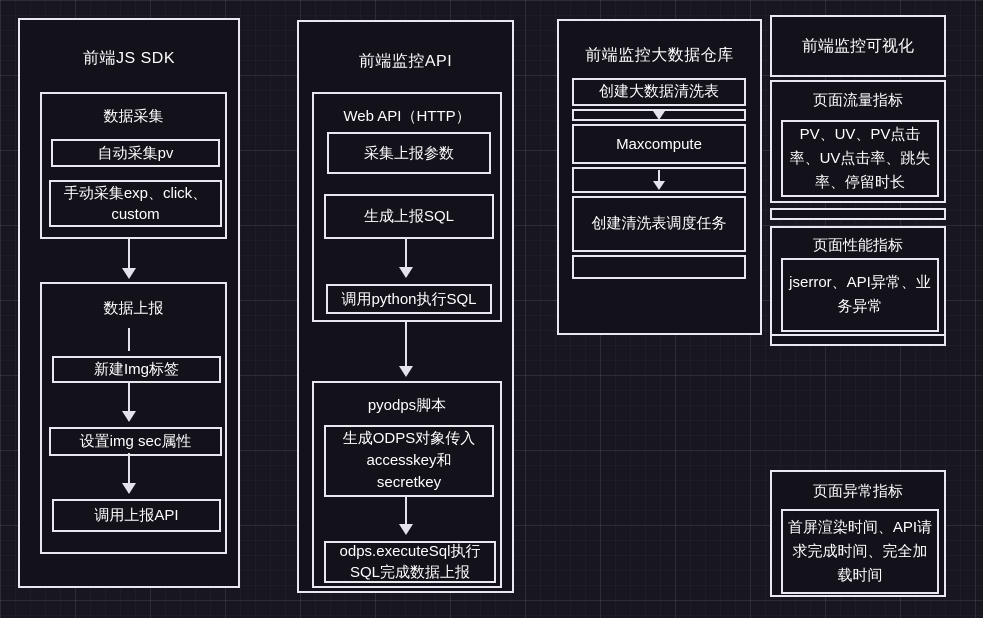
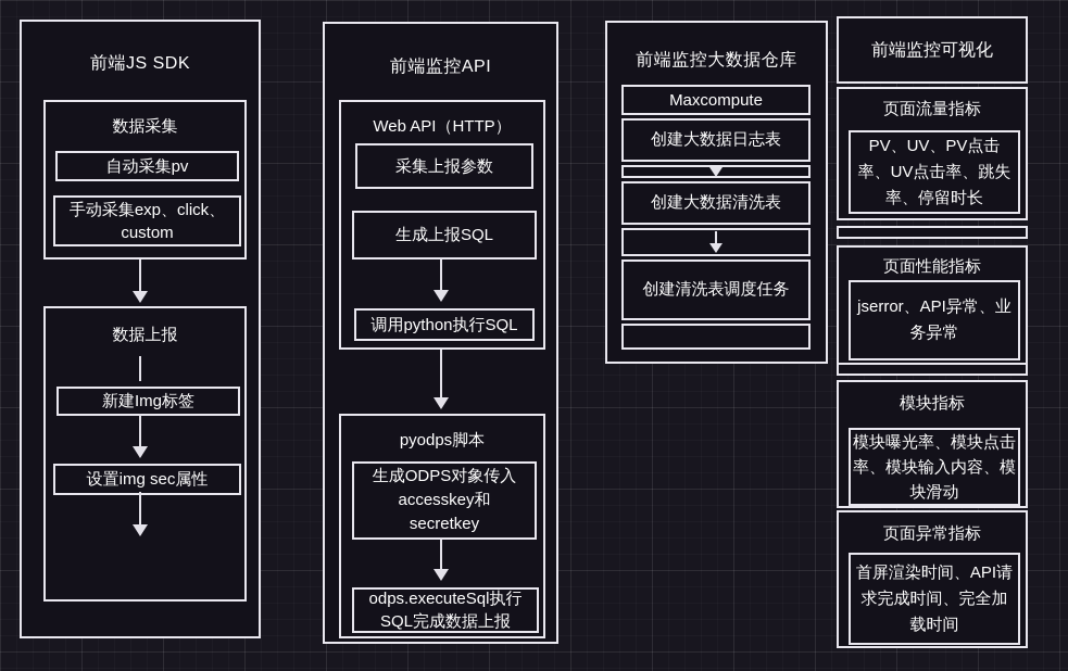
  前端JS SDK
  数据采集
  自动采集pv
  手动采集exp、click、custom
  数据上报
  新建Img标签
  设置img sec属性
- 调用上报API
  前端监控API
  Web API（HTTP）
  采集上报参数
  生成上报SQL
  调用python执行SQL
  pyodps脚本
  生成ODPS对象传入accesskey和secretkey
  odps.executeSql执行SQL完成数据上报
  前端监控大数据仓库
- 创建大数据清洗表
+ Maxcompute
+ 创建大数据日志表
- Maxcompute
+ 创建大数据清洗表
  创建清洗表调度任务
  前端监控可视化
  页面流量指标
  PV、UV、PV点击率、UV点击率、跳失率、停留时长
  页面性能指标
  jserror、API异常、业务异常
+ 模块指标
+ 模块曝光率、模块点击率、模块输入内容、模块滑动
  页面异常指标
  首屏渲染时间、API请求完成时间、完全加载时间
